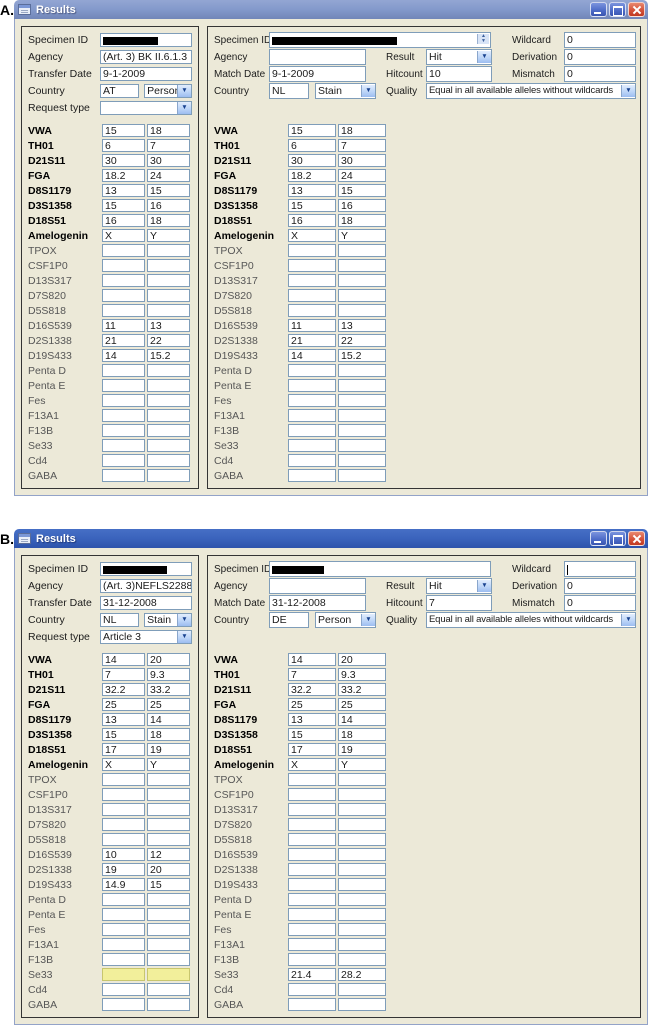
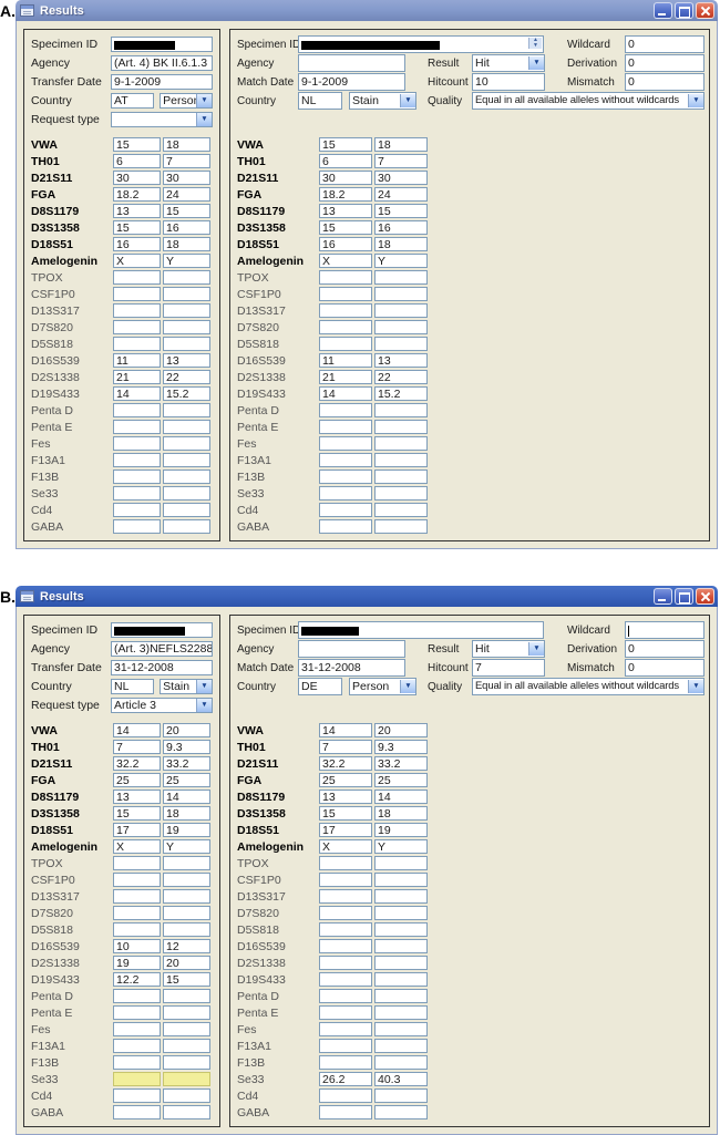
  A.
  Results
  Specimen ID
  Agency
- (Art. 3) BK II.6.1.3
+ (Art. 4) BK II.6.1.3
  Transfer Date
  9-1-2009
  Country
  AT
  Perso
  Request type
  VWA
  15
  18
  TH01
  6
  7
  D21S11
  30
  30
  FGA
  18.2
  24
  D8S1179
  13
  15
  D3S1358
  15
  16
  D18S51
  16
  18
  Amelogenin
  X
  Y
  TPOX
  CSF1P0
  D13S317
  D7S820
  D5S818
  D16S539
  11
  13
  D2S1338
  21
  22
  D19S433
  14
  15.2
  Penta D
  Penta E
  Fes
  F13A1
  F13B
  Se33
  Cd4
  GABA
  Specimen ID
  Wildcard
  0
  Agency
  Result
  Hit
  Derivation
  0
  Match Date
  9-1-2009
  Hitcount
  10
  Mismatch
  0
  Country
  NL
  Stain
  Quality
  Equal in all available alleles without wildcards
  VWA
  15
  18
  TH01
  6
  7
  D21S11
  30
  30
  FGA
  18.2
  24
  D8S1179
  13
  15
  D3S1358
  15
  16
  D18S51
  16
  18
  Amelogenin
  X
  Y
  TPOX
  CSF1P0
  D13S317
  D7S820
  D5S818
  D16S539
  11
  13
  D2S1338
  21
  22
  D19S433
  14
  15.2
  Penta D
  Penta E
  Fes
  F13A1
  F13B
  Se33
  Cd4
  GABA
  B.
  Results
  Specimen ID
  Agency
  (Art. 3)NEFLS2288
  Transfer Date
  31-12-2008
  Country
  NL
  Stain
  Request type
  Article 3
  VWA
  14
  20
  TH01
  7
  9.3
  D21S11
  32.2
  33.2
  FGA
  25
  25
  D8S1179
  13
  14
  D3S1358
  15
  18
  D18S51
  17
  19
  Amelogenin
  X
  Y
  TPOX
  CSF1P0
  D13S317
  D7S820
  D5S818
  D16S539
  10
  12
  D2S1338
  19
  20
  D19S433
- 14.9
+ 12.2
  15
  Penta D
  Penta E
  Fes
  F13A1
  F13B
  Se33
  Cd4
  GABA
  Specimen ID
  Wildcard
  Agency
  Result
  Hit
  Derivation
  0
  Match Date
  31-12-2008
  Hitcount
  7
  Mismatch
  0
  Country
  DE
  Person
  Quality
  Equal in all available alleles without wildcards
  VWA
  14
  20
  TH01
  7
  9.3
  D21S11
  32.2
  33.2
  FGA
  25
  25
  D8S1179
  13
  14
  D3S1358
  15
  18
  D18S51
  17
  19
  Amelogenin
  X
  Y
  TPOX
  CSF1P0
  D13S317
  D7S820
  D5S818
  D16S539
  D2S1338
  D19S433
  Penta D
  Penta E
  Fes
  F13A1
  F13B
  Se33
- 21.4
+ 26.2
- 28.2
+ 40.3
  Cd4
  GABA
